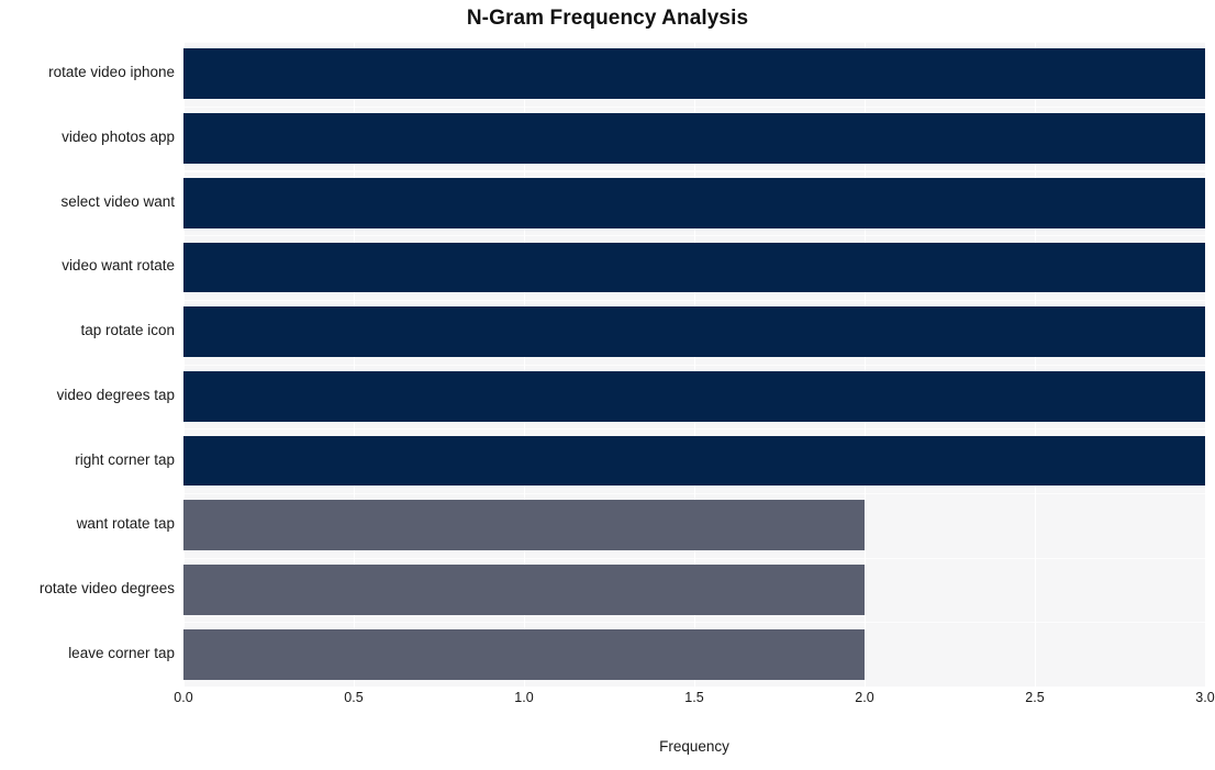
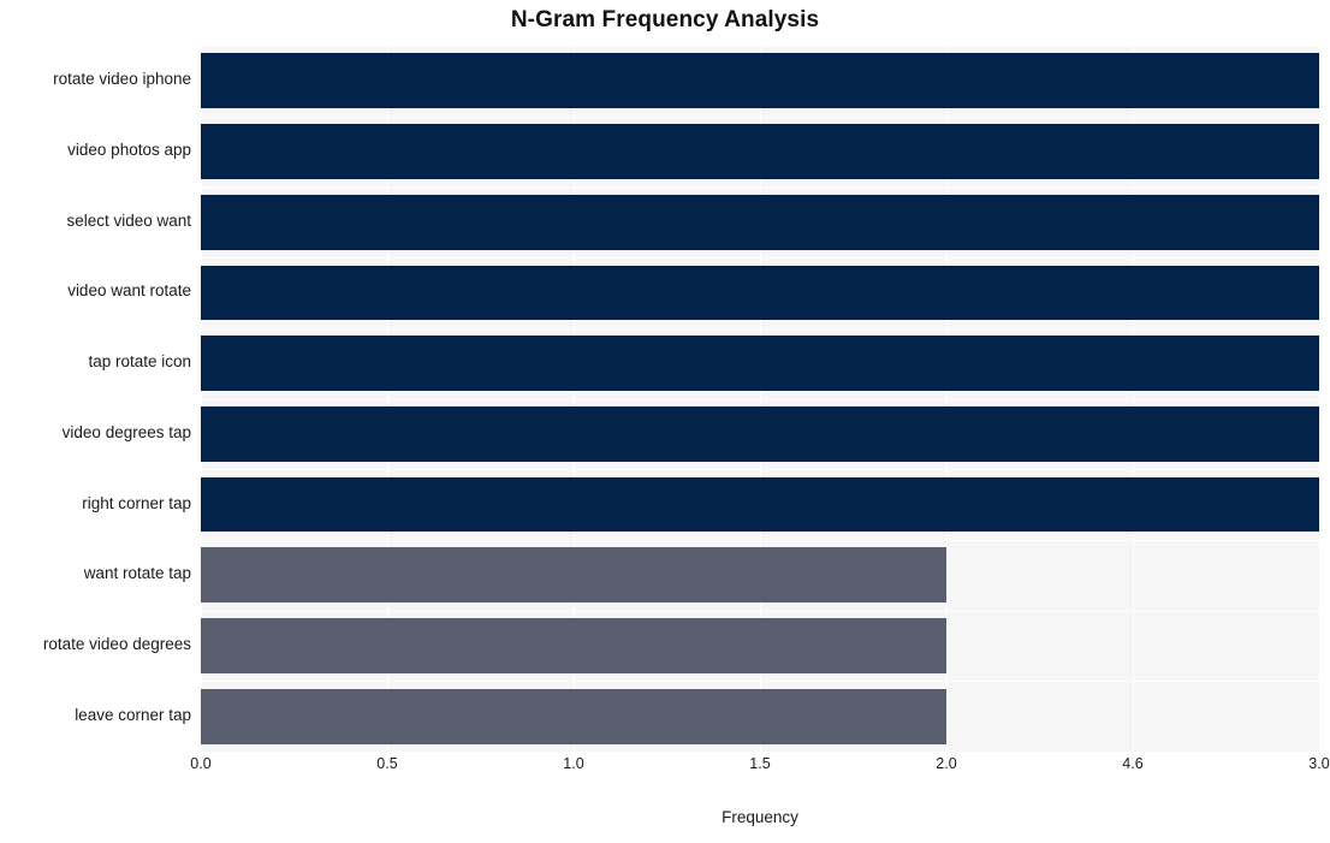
  N-Gram Frequency Analysis
  rotate video iphone
  video photos app
  select video want
  video want rotate
  tap rotate icon
  video degrees tap
  right corner tap
  want rotate tap
  rotate video degrees
  leave corner tap
  0.0
  0.5
  1.0
  1.5
  2.0
- 2.5
+ 4.6
  3.0
  Frequency
